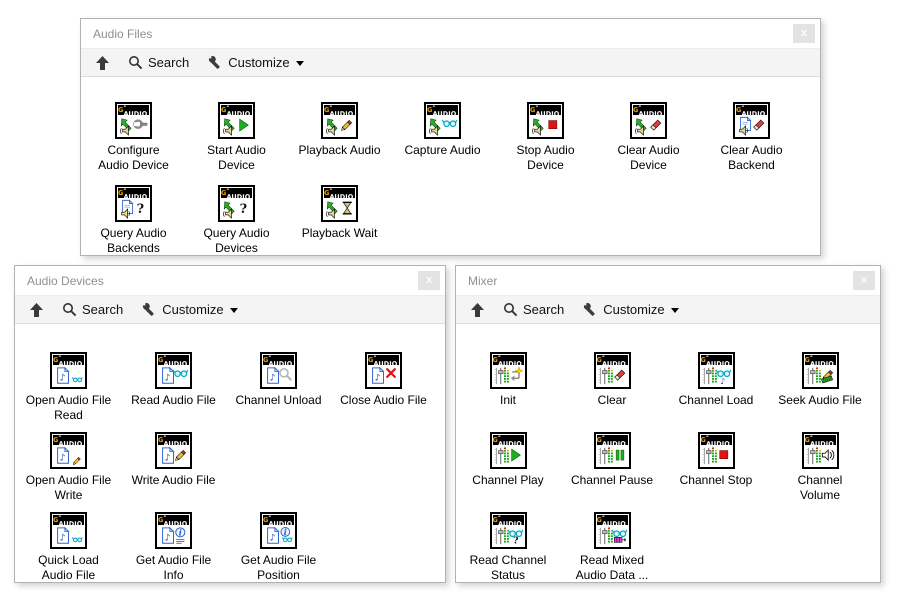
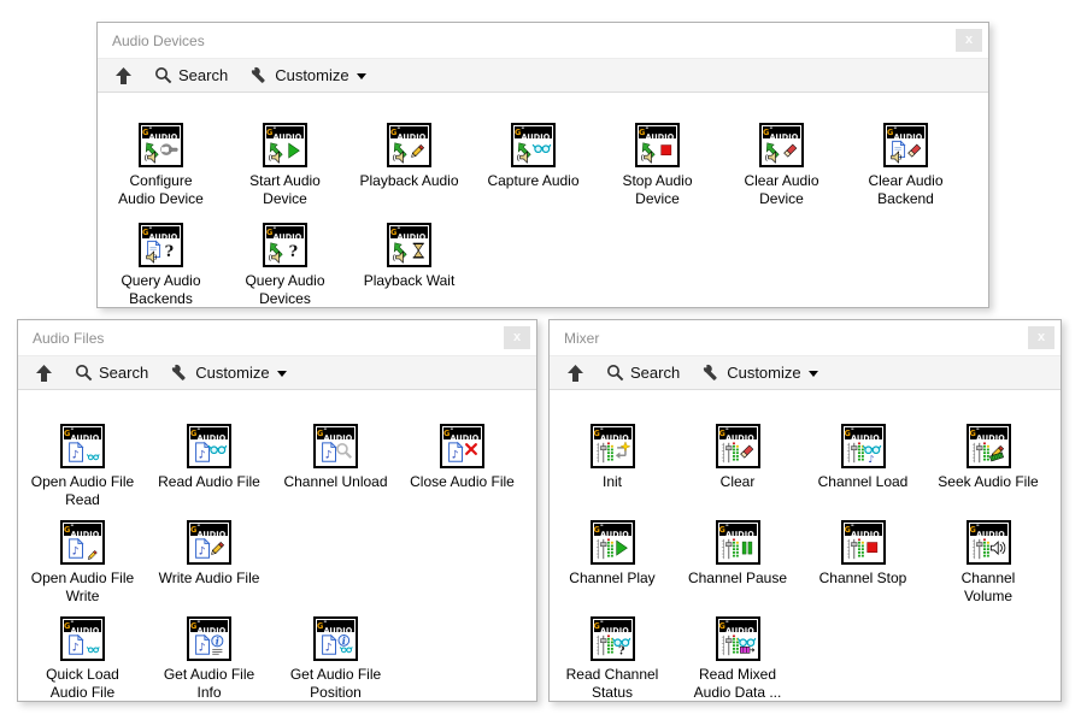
- Audio Files
+ Audio Devices
  x
  Search
  Customize
  G
  -AUDIO
  Configure
  Audio Device
  G
  -AUDIO
  Start Audio
  Device
  G
  -AUDIO
  Playback Audio
  G
  -AUDIO
  Capture Audio
  G
  -AUDIO
  Stop Audio
  Device
  G
  -AUDIO
  Clear Audio
  Device
  G
  -AUDIO
  Clear Audio
  Backend
  G
  -AUDIO
  ?
  Query Audio
  Backends
  G
  -AUDIO
  ?
  Query Audio
  Devices
  G
  -AUDIO
  Playback Wait
- Audio Devices
+ Audio Files
  x
  Search
  Customize
  G
  -AUDIO
  ♪
  Open Audio File
  Read
  G
  -AUDIO
  ♪
  Read Audio File
  G
  -AUDIO
  ♪
  Channel Unload
  G
  -AUDIO
  ♪
  Close Audio File
  G
  -AUDIO
  ♪
  Open Audio File
  Write
  G
  -AUDIO
  ♪
  Write Audio File
  G
  -AUDIO
  ♪
  Quick Load
  Audio File
  G
  -AUDIO
  ♪
  i
  Get Audio File
  Info
  G
  -AUDIO
  ♪
  i
  Get Audio File
  Position
  Mixer
  x
  Search
  Customize
  G
  -AUDIO
  Init
  G
  -AUDIO
  Clear
  G
  -AUDIO
  ♪
  Channel Load
  G
  -AUDIO
  Seek Audio File
  G
  -AUDIO
  Channel Play
  G
  -AUDIO
  Channel Pause
  G
  -AUDIO
  Channel Stop
  G
  -AUDIO
  Channel
  Volume
  G
  -AUDIO
  ?
  Read Channel
  Status
  G
  -AUDIO
  Read Mixed
  Audio Data ...
